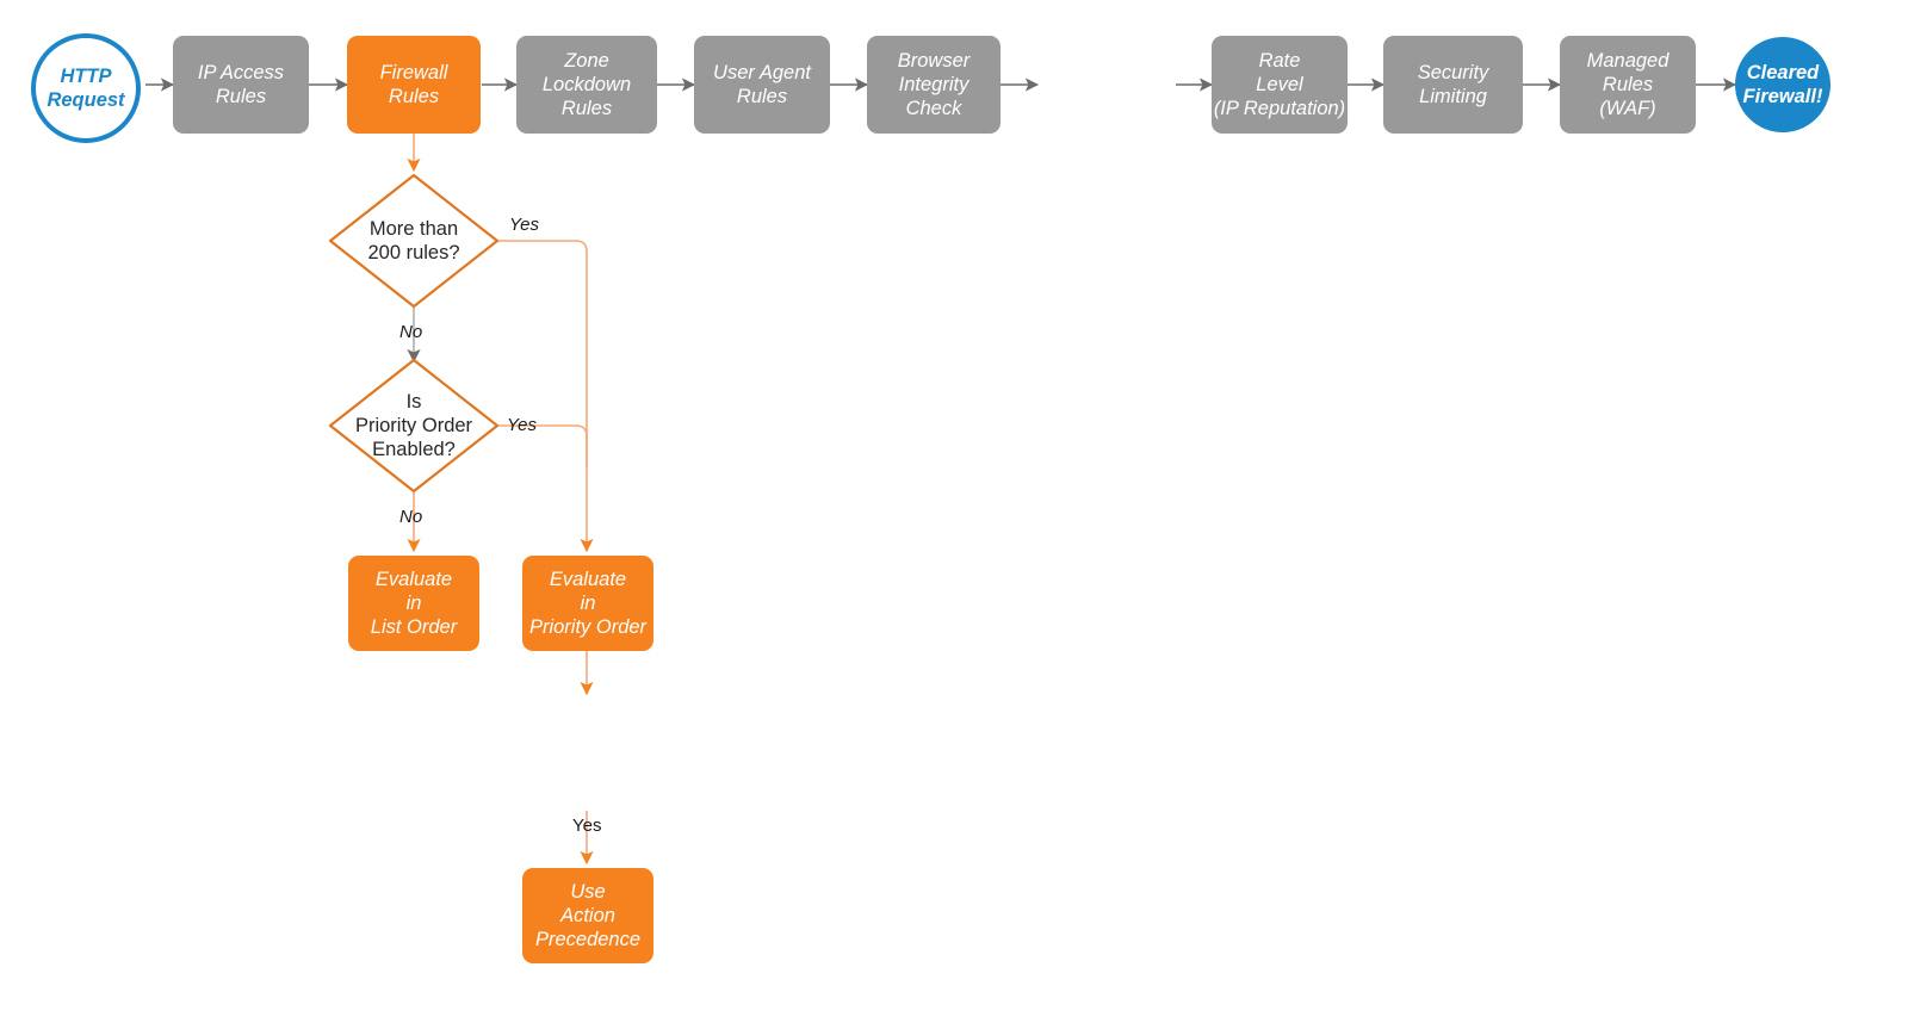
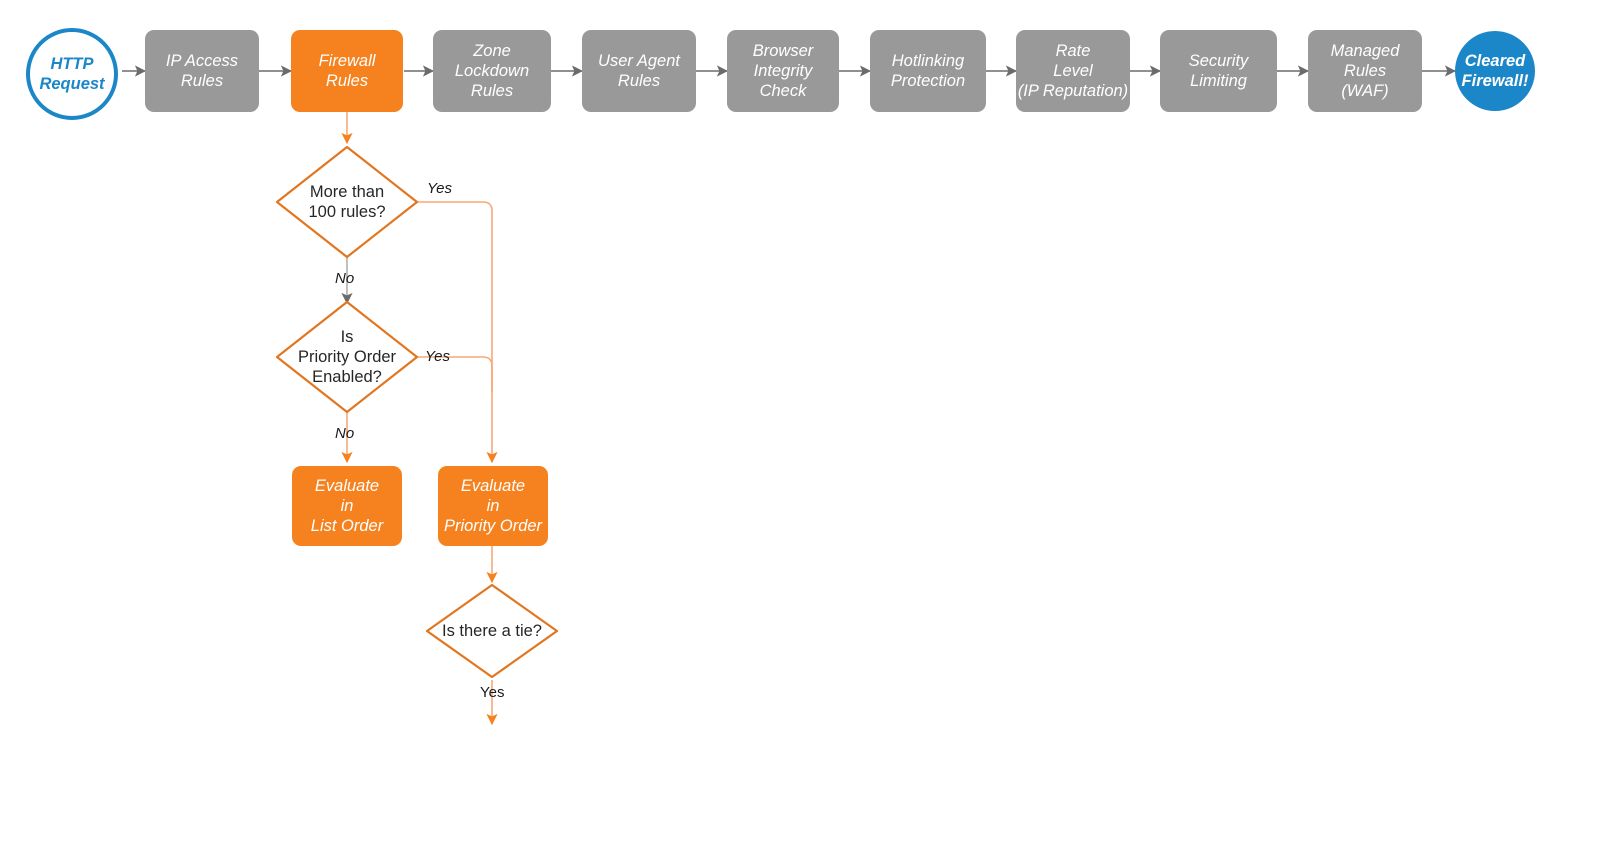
  HTTP
  Request
  IP Access
  Rules
  Firewall
  Rules
  Zone
  Lockdown
  Rules
  User Agent
  Rules
  Browser
  Integrity
  Check
+ Hotlinking
+ Protection
  Rate
  Level
  (IP Reputation)
  Security
  Limiting
  Managed
  Rules
  (WAF)
  Cleared
  Firewall!
  More than
- 200 rules?
+ 100 rules?
  Is
  Priority Order
  Enabled?
+ Is there a tie?
  Evaluate
  in
  List Order
  Evaluate
  in
  Priority Order
- Use
- Action
- Precedence
  Yes
  No
  Yes
  No
  Yes
